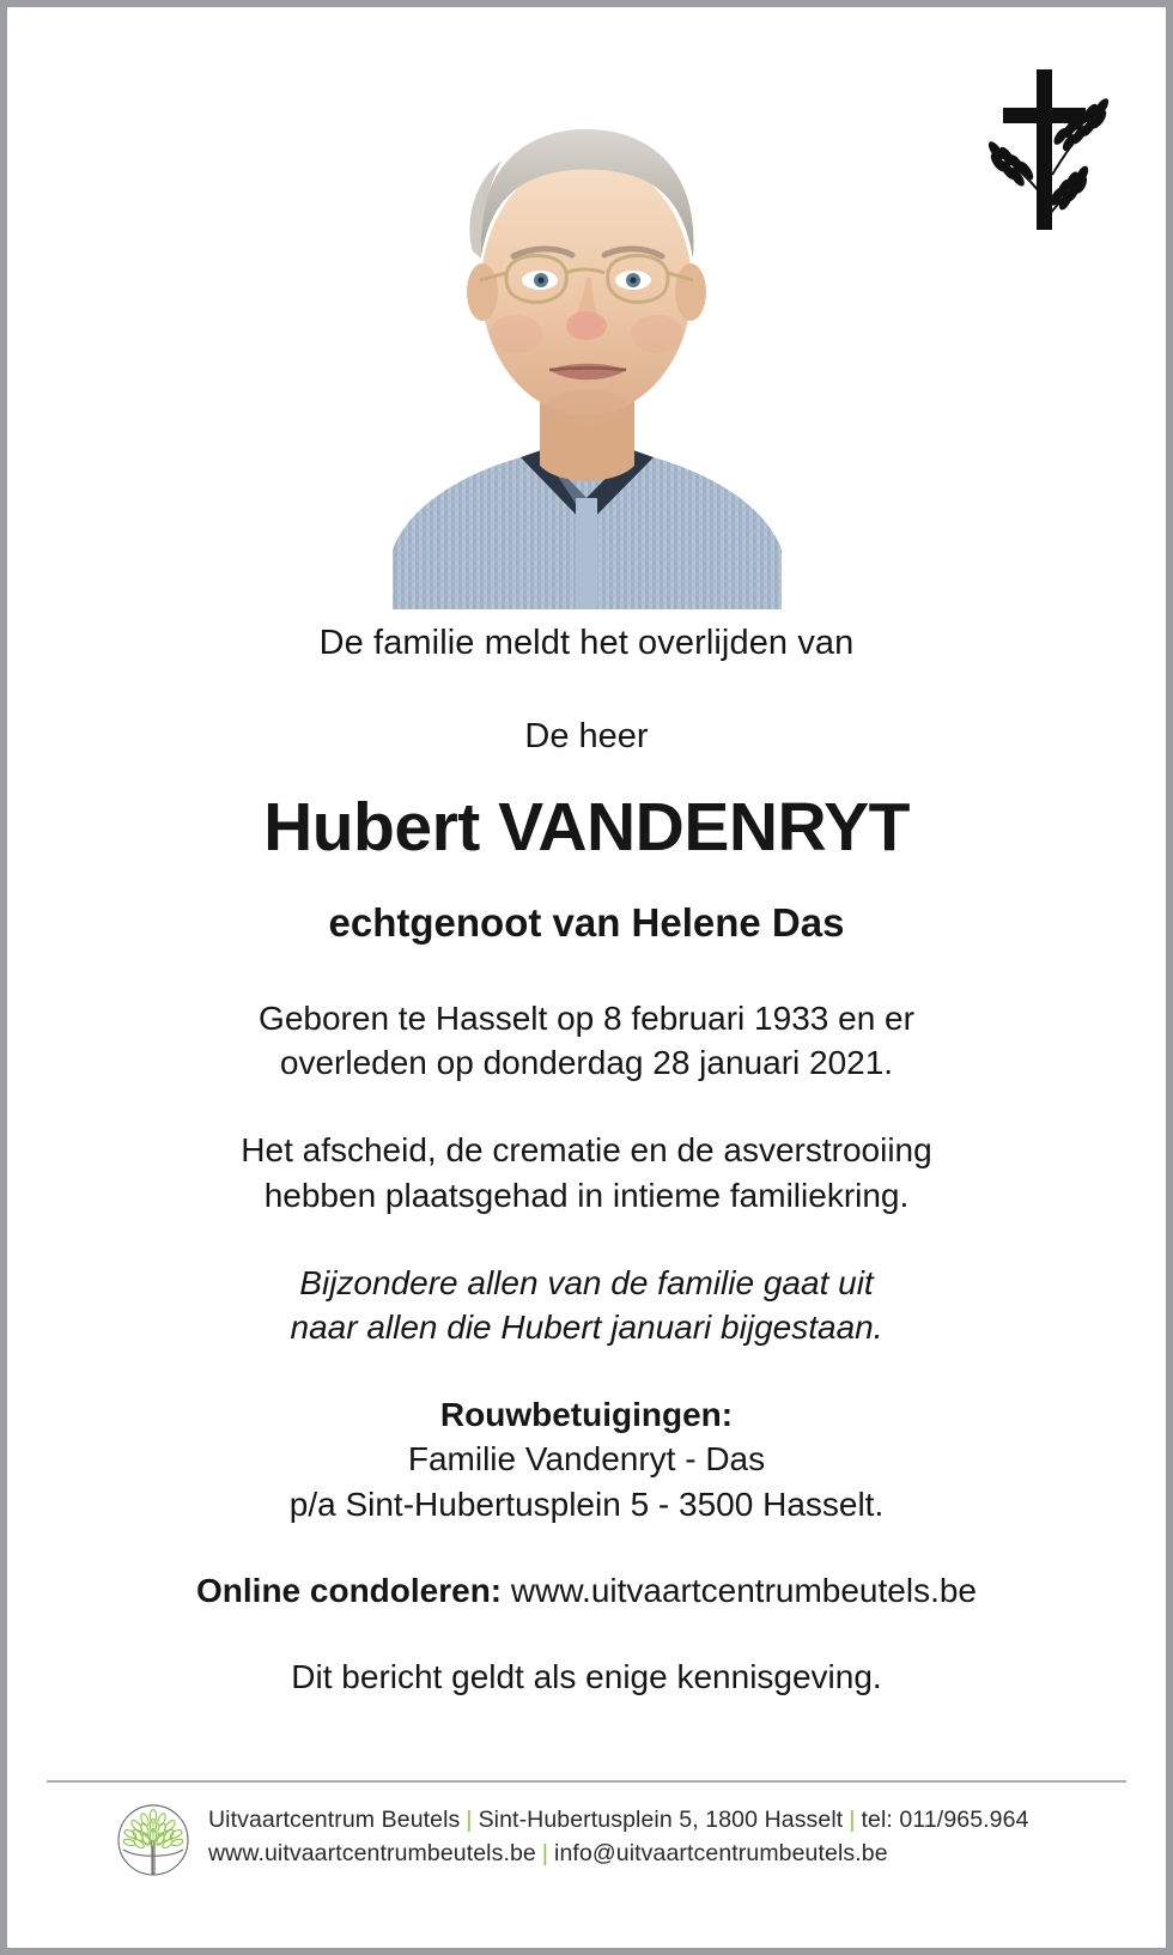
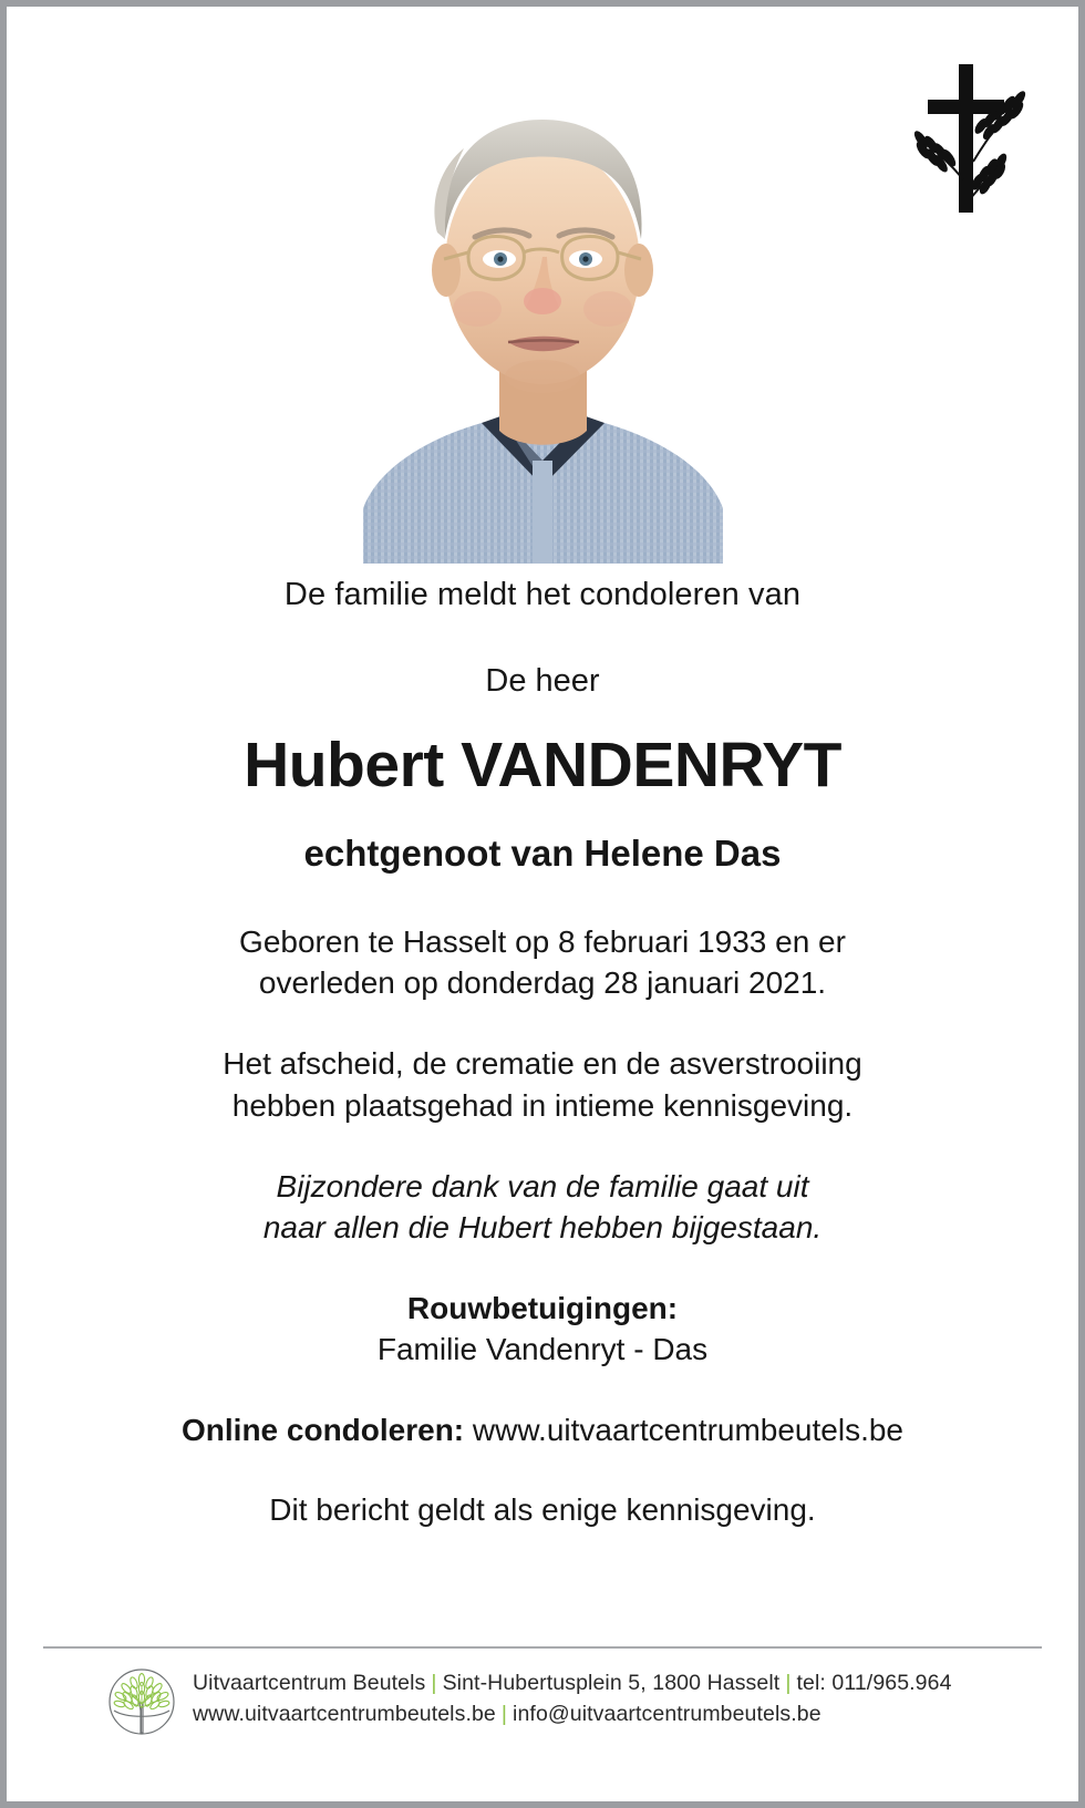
- De familie meldt het overlijden van
+ De familie meldt het condoleren van
  De heer
  Hubert VANDENRYT
  echtgenoot van Helene Das
  Geboren te Hasselt op 8 februari 1933 en er
  overleden op donderdag 28 januari 2021.
  Het afscheid, de crematie en de asverstrooiing
- hebben plaatsgehad in intieme familiekring.
+ hebben plaatsgehad in intieme kennisgeving.
- Bijzondere allen van de familie gaat uit
+ Bijzondere dank van de familie gaat uit
- naar allen die Hubert januari bijgestaan.
+ naar allen die Hubert hebben bijgestaan.
  Rouwbetuigingen:
  Familie Vandenryt - Das
- p/a Sint-Hubertusplein 5 - 3500 Hasselt.
  Online condoleren: www.uitvaartcentrumbeutels.be
  Dit bericht geldt als enige kennisgeving.
  Uitvaartcentrum Beutels | Sint-Hubertusplein 5, 1800 Hasselt | tel: 011/965.964
  www.uitvaartcentrumbeutels.be | info@uitvaartcentrumbeutels.be
